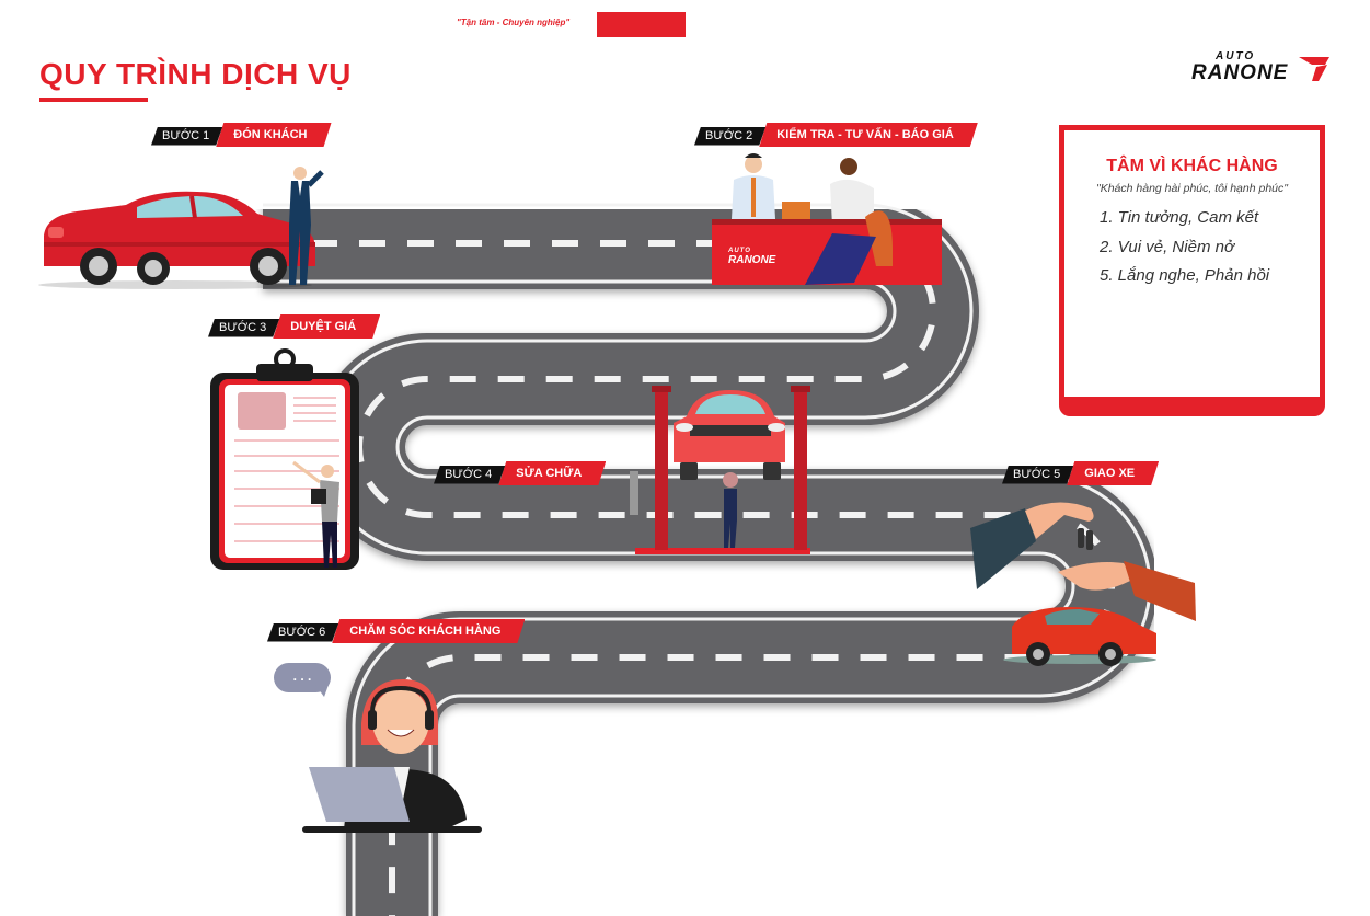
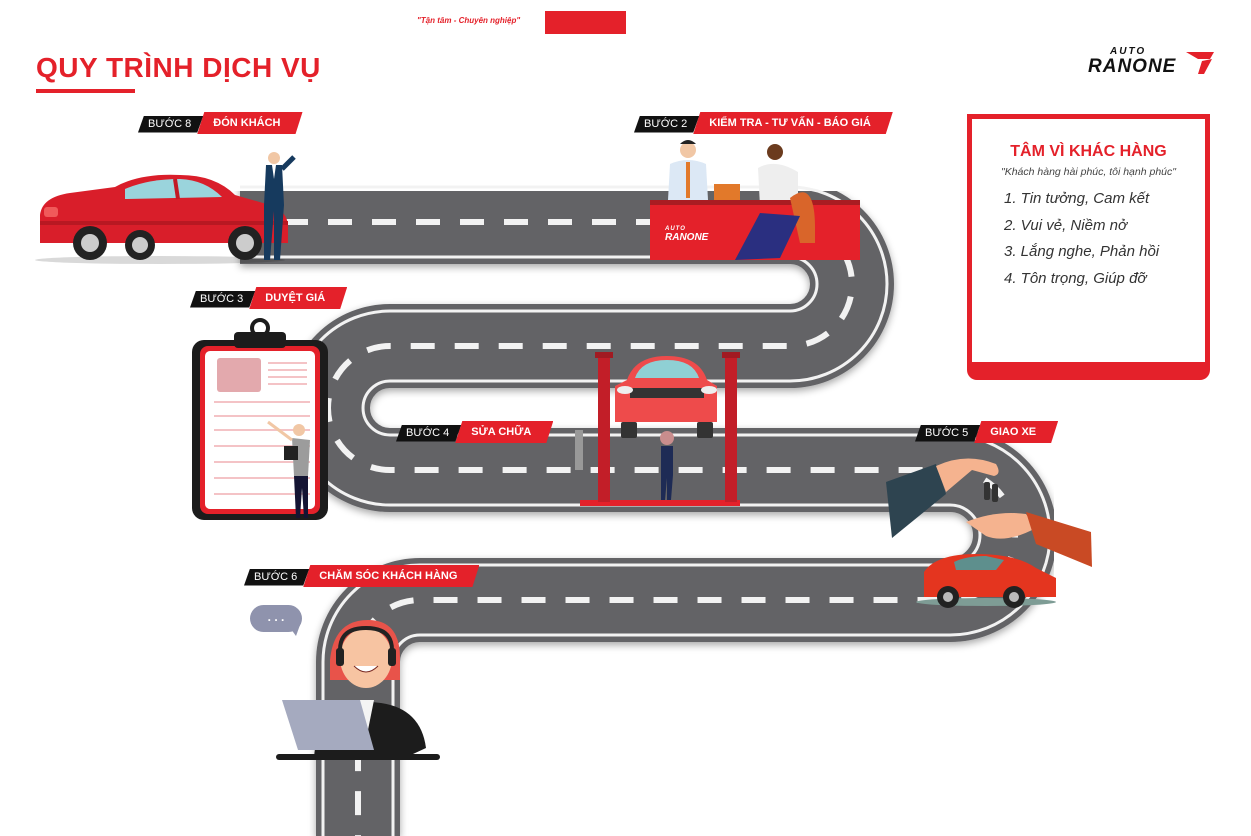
  "Tận tâm - Chuyên nghiệp"
  QUY TRÌNH DỊCH VỤ
  AUTO
  RANONE
- BƯỚC 1
+ BƯỚC 8
  ĐÓN KHÁCH
  BƯỚC 2
  KIỂM TRA - TƯ VẤN - BÁO GIÁ
  BƯỚC 3
  DUYỆT GIÁ
  BƯỚC 4
  SỬA CHỮA
  BƯỚC 5
  GIAO XE
  BƯỚC 6
  CHĂM SÓC KHÁCH HÀNG
  RANONE
  . . .
  TÂM VÌ KHÁC HÀNG
  "Khách hàng hài phúc, tôi hạnh phúc"
  1. Tin tưởng, Cam kết
  2. Vui vẻ, Niềm nở
- 5. Lắng nghe, Phản hồi
+ 3. Lắng nghe, Phản hồi
+ 4. Tôn trọng, Giúp đỡ
